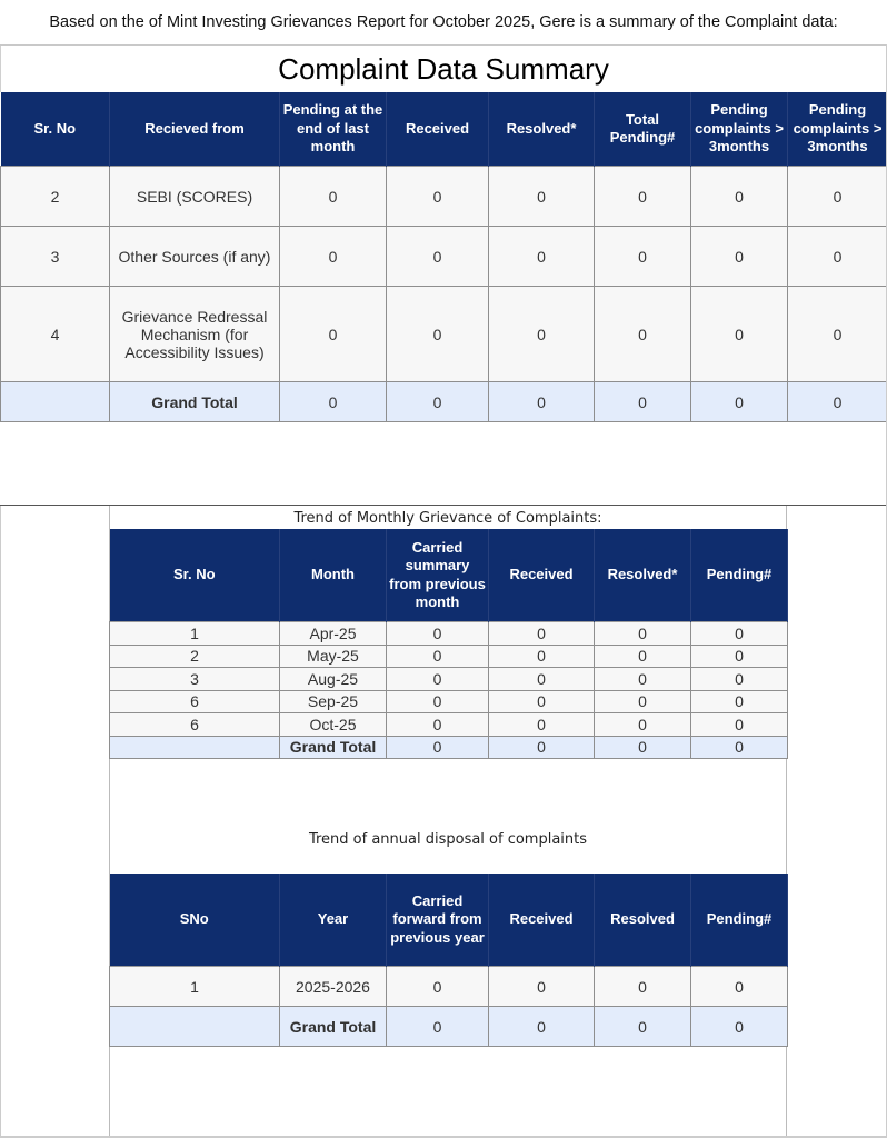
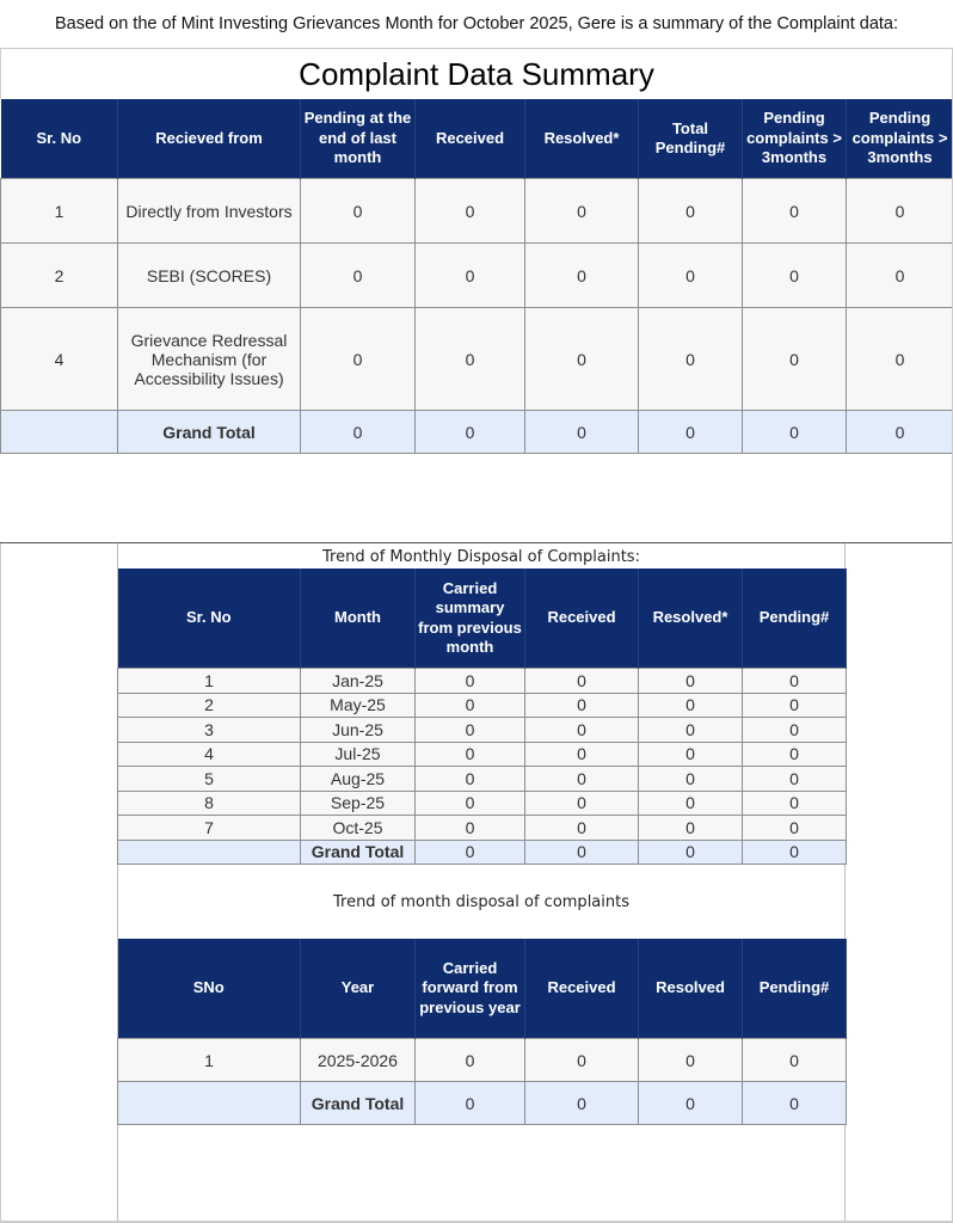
- Based on the of Mint Investing Grievances Report for October 2025, Gere is a summary of the Complaint data:
+ Based on the of Mint Investing Grievances Month for October 2025, Gere is a summary of the Complaint data:
  Complaint Data Summary
  Sr. No	Recieved from	Pending at the end of last month	Received	Resolved*	Total Pending#	Pending complaints > 3months	Pending complaints > 3months
+ 1	Directly from Investors	0	0	0	0	0	0
  2	SEBI (SCORES)	0	0	0	0	0	0
- 3	Other Sources (if any)	0	0	0	0	0	0
  4	Grievance Redressal Mechanism (for Accessibility Issues)	0	0	0	0	0	0
  	Grand Total	0	0	0	0	0	0
- Trend of Monthly Grievance of Complaints:
+ Trend of Monthly Disposal of Complaints:
  Sr. No	Month	Carried summary from previous month	Received	Resolved*	Pending#
- 1	Apr-25	0	0	0	0
+ 1	Jan-25	0	0	0	0
  2	May-25	0	0	0	0
+ 3	Jun-25	0	0	0	0
+ 4	Jul-25	0	0	0	0
- 3	Aug-25	0	0	0	0
+ 5	Aug-25	0	0	0	0
- 6	Sep-25	0	0	0	0
+ 8	Sep-25	0	0	0	0
- 6	Oct-25	0	0	0	0
+ 7	Oct-25	0	0	0	0
  	Grand Total	0	0	0	0
- Trend of annual disposal of complaints
+ Trend of month disposal of complaints
  SNo	Year	Carried forward from previous year	Received	Resolved	Pending#
  1	2025-2026	0	0	0	0
  	Grand Total	0	0	0	0
